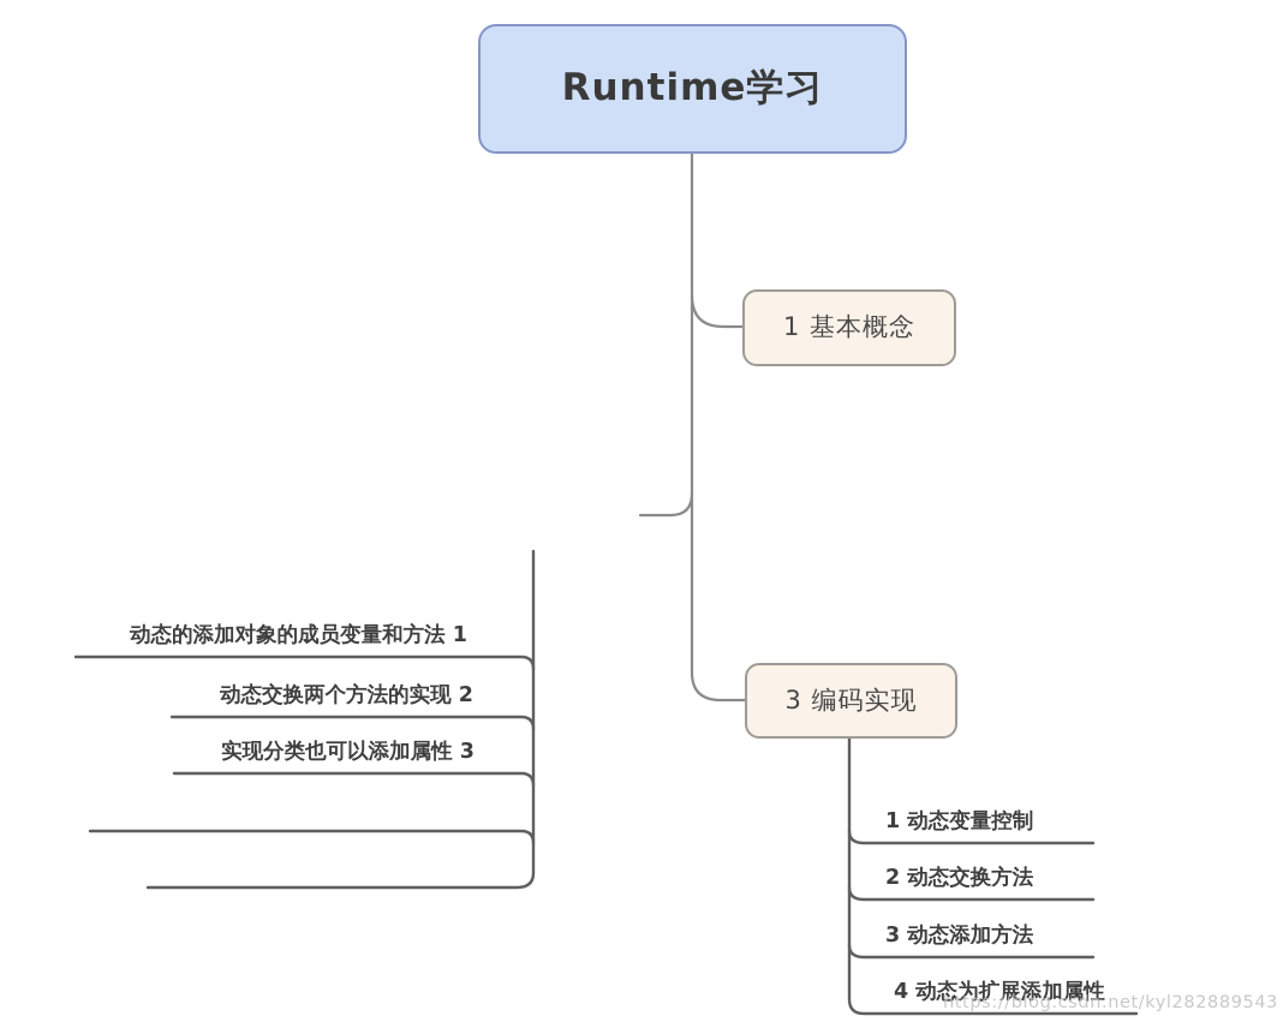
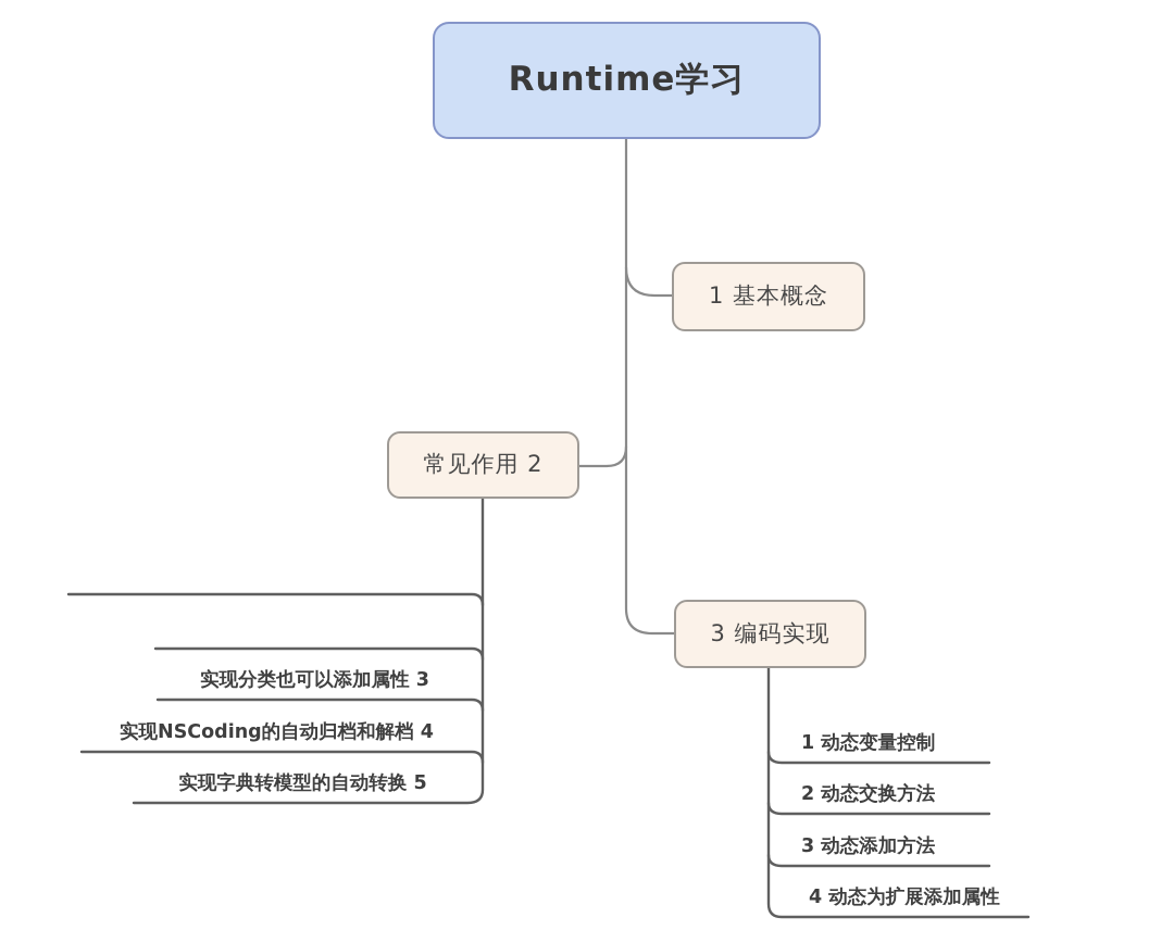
  Runtime学习
  1 基本概念
+ 常见作用 2
  3 编码实现
- 动态的添加对象的成员变量和方法 1
- 动态交换两个方法的实现 2
  实现分类也可以添加属性 3
+ 实现NSCoding的自动归档和解档 4
+ 实现字典转模型的自动转换 5
  1 动态变量控制
  2 动态交换方法
  3 动态添加方法
  4 动态为扩展添加属性
- https://blog.csdn.net/kyl282889543
